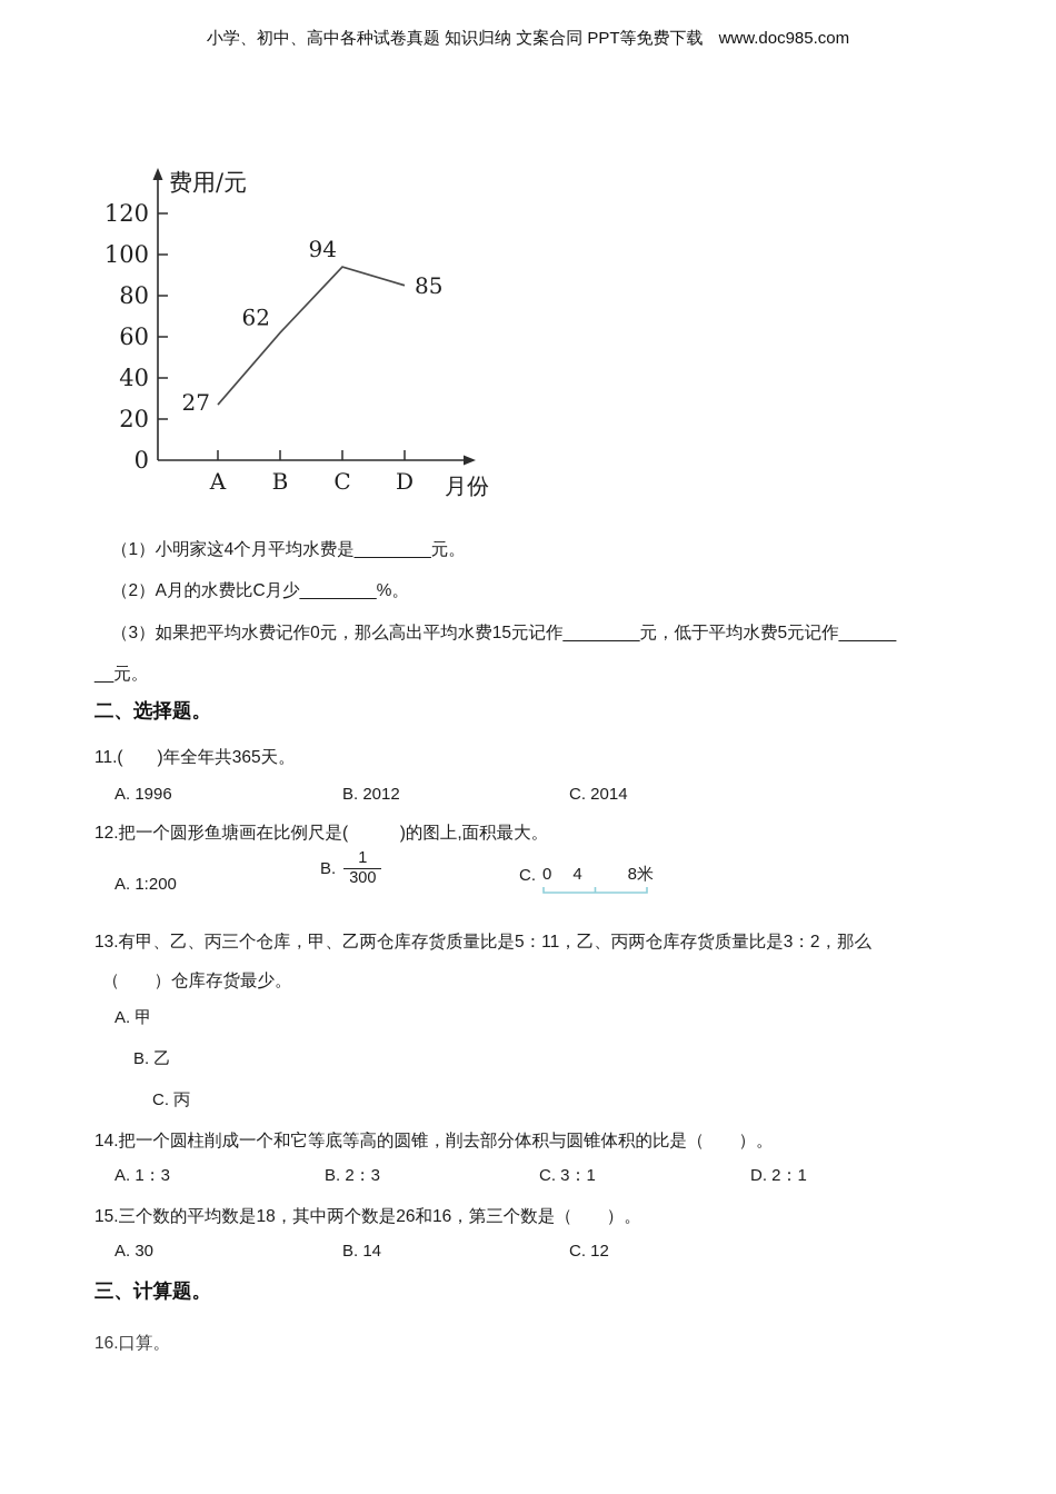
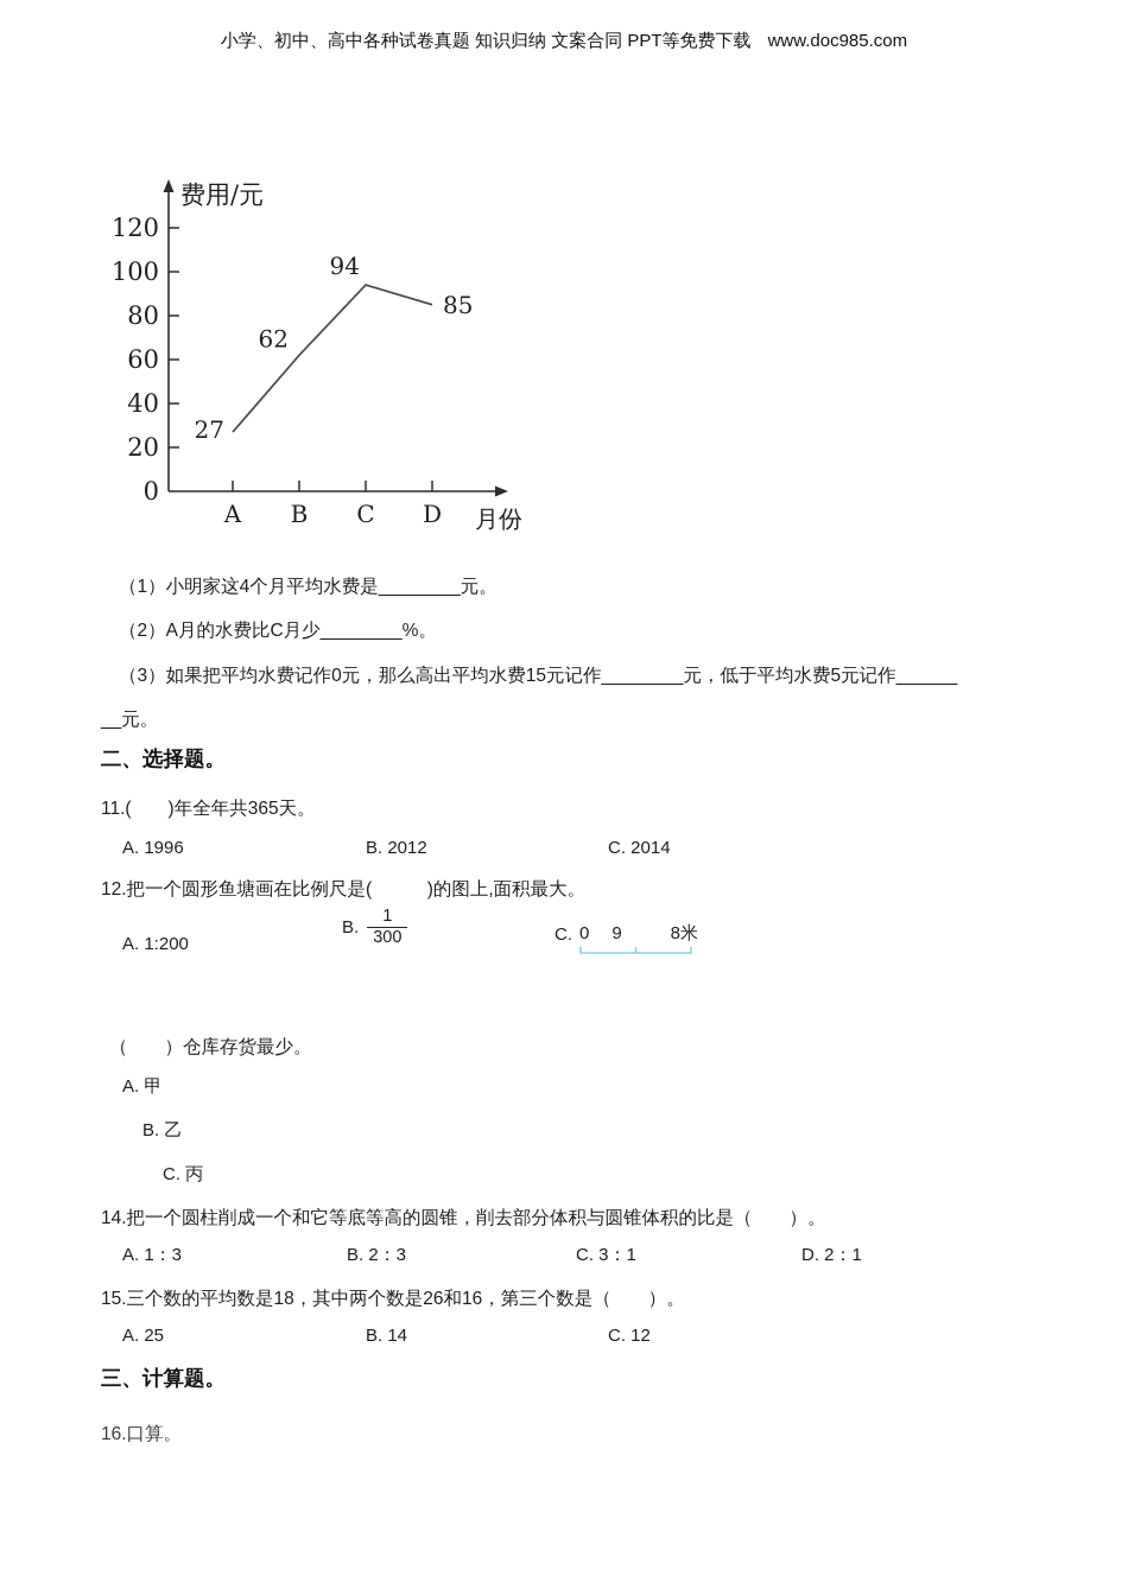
  小学、初中、高中各种试卷真题 知识归纳 文案合同 PPT等免费下载 www.doc985.com
  0
  20
  40
  60
  80
  100
  120
  A
  B
  C
  D
  费用/元
  月份
  27
  62
  94
  85
  （1）小明家这4个月平均水费是________元。
  （2）A月的水费比C月少________%。
  （3）如果把平均水费记作0元，那么高出平均水费15元记作________元，低于平均水费5元记作______
  __元。
  二、选择题。
  11.( )年全年共365天。
  A. 1996
  B. 2012
  C. 2014
  12.把一个圆形鱼塘画在比例尺是( )的图上,面积最大。
  A. 1:200
  B.
  1
  300
  C.
  0
- 4
+ 9
  8米
- 13.有甲、乙、丙三个仓库，甲、乙两仓库存货质量比是5：11，乙、丙两仓库存货质量比是3：2，那么
  （ ）仓库存货最少。
  A. 甲
  B. 乙
  C. 丙
  14.把一个圆柱削成一个和它等底等高的圆锥，削去部分体积与圆锥体积的比是（ ）。
  A. 1：3
  B. 2：3
  C. 3：1
  D. 2：1
  15.三个数的平均数是18，其中两个数是26和16，第三个数是（ ）。
- A. 30
+ A. 25
  B. 14
  C. 12
  三、计算题。
  16.口算。
